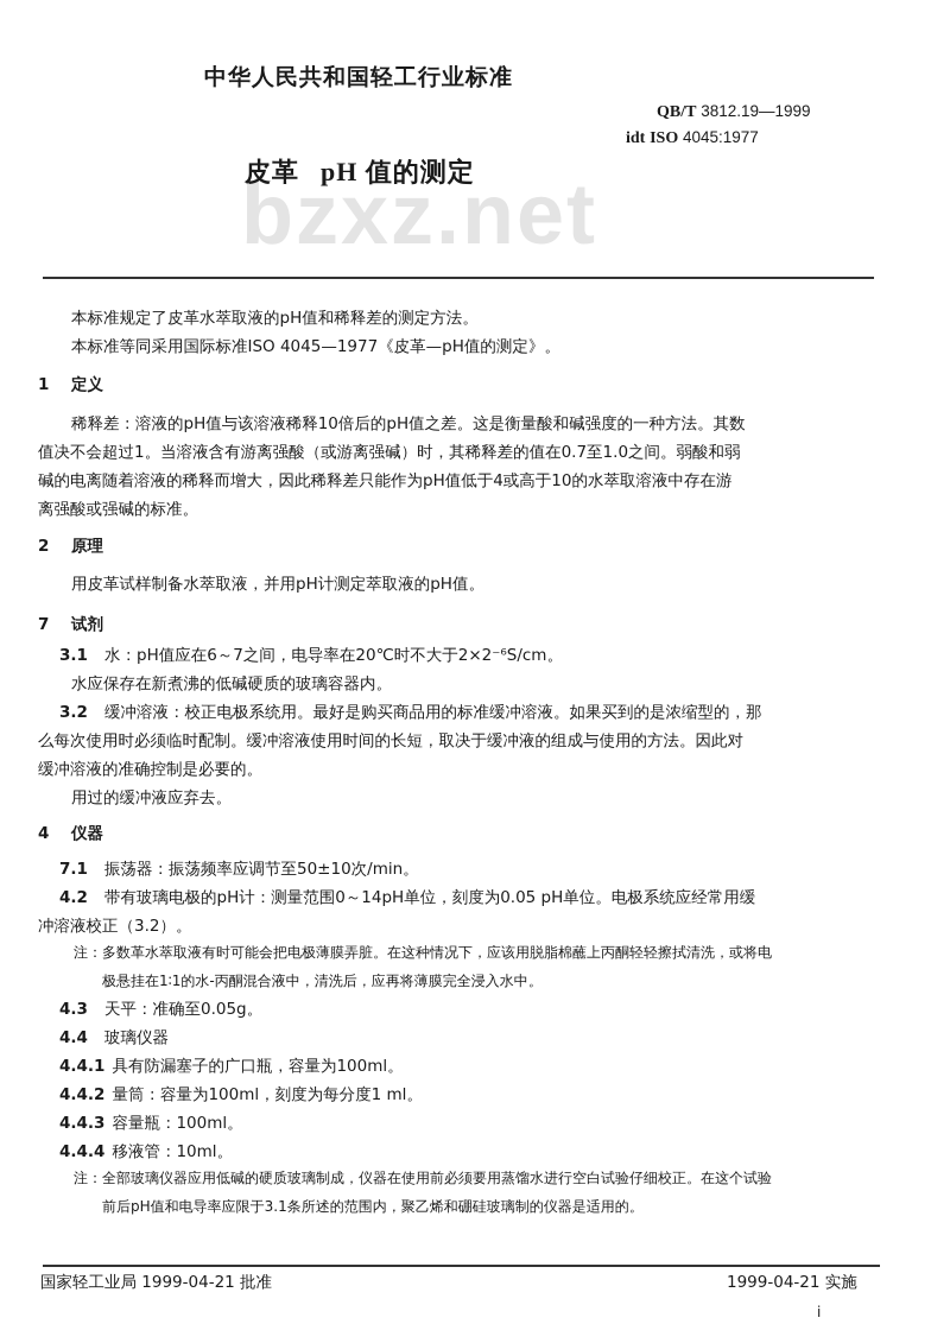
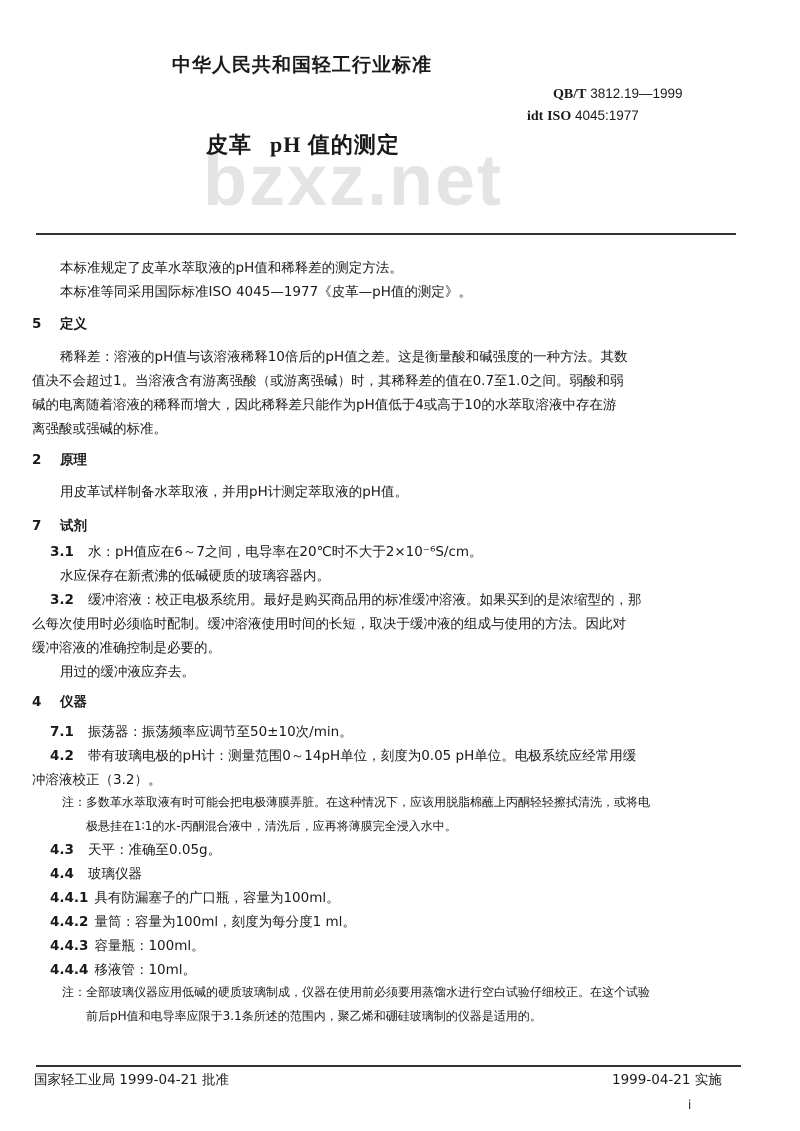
  中华人民共和国轻工行业标准
  QB/T 3812.19—1999
  idt ISO 4045:1977
  bzxz.net
  皮革 pH 值的测定
  本标准规定了皮革水萃取液的pH值和稀释差的测定方法。
  本标准等同采用国际标准ISO 4045—1977《皮革—pH值的测定》。
- 1 定义
+ 5 定义
  稀释差：溶液的pH值与该溶液稀释10倍后的pH值之差。这是衡量酸和碱强度的一种方法。其数
  值决不会超过1。当溶液含有游离强酸（或游离强碱）时，其稀释差的值在0.7至1.0之间。弱酸和弱
  碱的电离随着溶液的稀释而增大，因此稀释差只能作为pH值低于4或高于10的水萃取溶液中存在游
  离强酸或强碱的标准。
  2 原理
  用皮革试样制备水萃取液，并用pH计测定萃取液的pH值。
  7 试剂
- 3.1 水：pH值应在6～7之间，电导率在20℃时不大于2×2⁻⁶S/cm。
+ 3.1 水：pH值应在6～7之间，电导率在20℃时不大于2×10⁻⁶S/cm。
  水应保存在新煮沸的低碱硬质的玻璃容器内。
  3.2 缓冲溶液：校正电极系统用。最好是购买商品用的标准缓冲溶液。如果买到的是浓缩型的，那
  么每次使用时必须临时配制。缓冲溶液使用时间的长短，取决于缓冲液的组成与使用的方法。因此对
  缓冲溶液的准确控制是必要的。
  用过的缓冲液应弃去。
  4 仪器
  7.1 振荡器：振荡频率应调节至50±10次/min。
  4.2 带有玻璃电极的pH计：测量范围0～14pH单位，刻度为0.05 pH单位。电极系统应经常用缓
  冲溶液校正（3.2）。
  注：多数革水萃取液有时可能会把电极薄膜弄脏。在这种情况下，应该用脱脂棉蘸上丙酮轻轻擦拭清洗，或将电
  极悬挂在1∶1的水-丙酮混合液中，清洗后，应再将薄膜完全浸入水中。
  4.3 天平：准确至0.05g。
  4.4 玻璃仪器
  4.4.1 具有防漏塞子的广口瓶，容量为100ml。
  4.4.2 量筒：容量为100ml，刻度为每分度1 ml。
  4.4.3 容量瓶：100ml。
  4.4.4 移液管：10ml。
  注：全部玻璃仪器应用低碱的硬质玻璃制成，仪器在使用前必须要用蒸馏水进行空白试验仔细校正。在这个试验
  前后pH值和电导率应限于3.1条所述的范围内，聚乙烯和硼硅玻璃制的仪器是适用的。
  国家轻工业局 1999-04-21 批准
  1999-04-21 实施
  i
